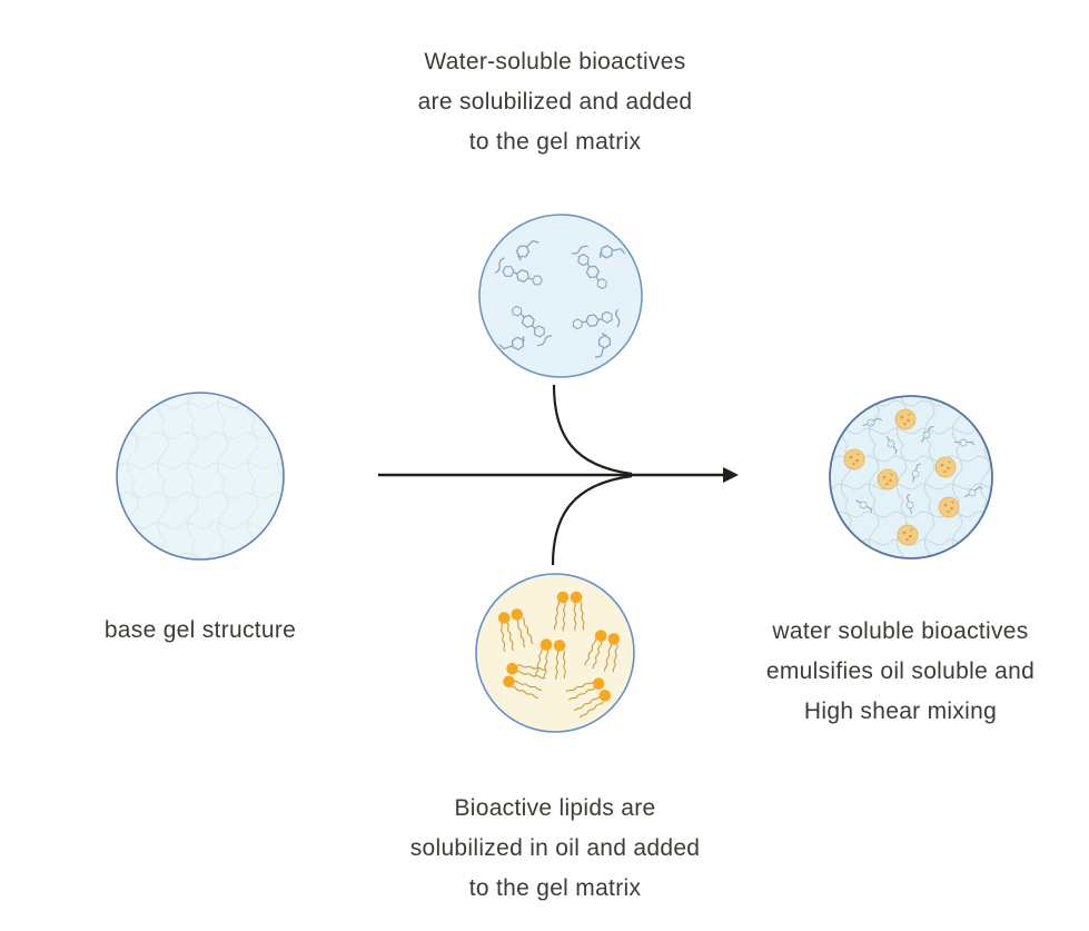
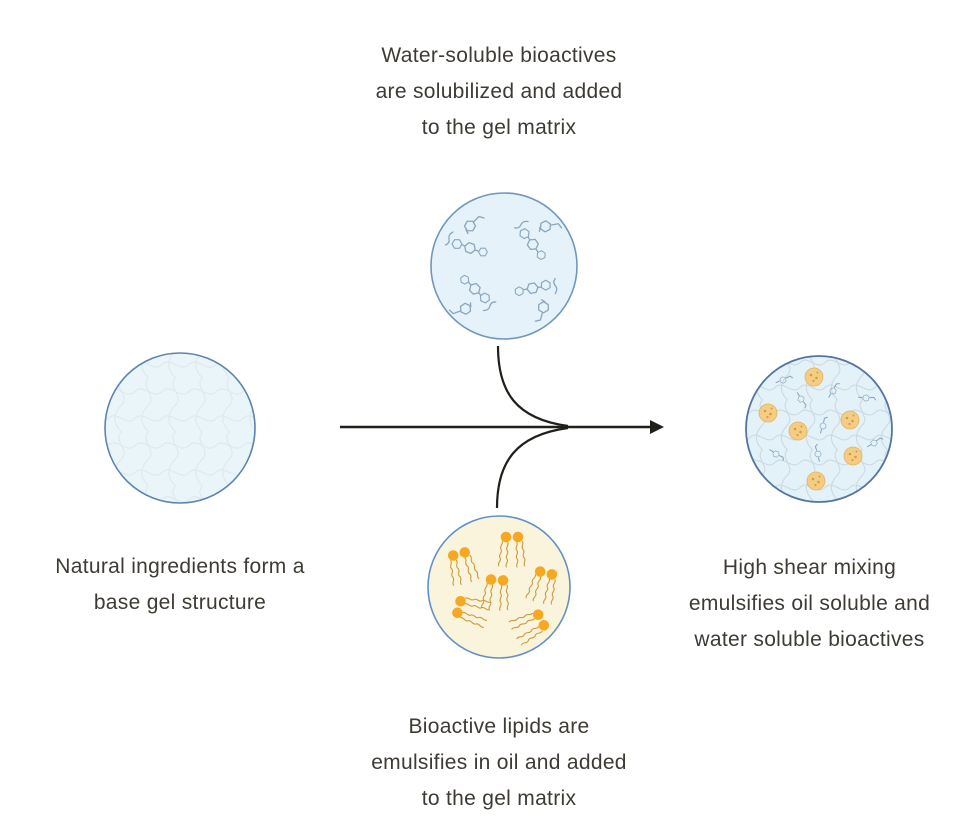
  Water-soluble bioactives
  are solubilized and added
  to the gel matrix
+ Natural ingredients form a
  base gel structure
- water soluble bioactives
+ High shear mixing
  emulsifies oil soluble and
- High shear mixing
+ water soluble bioactives
  Bioactive lipids are
- solubilized in oil and added
+ emulsifies in oil and added
  to the gel matrix
